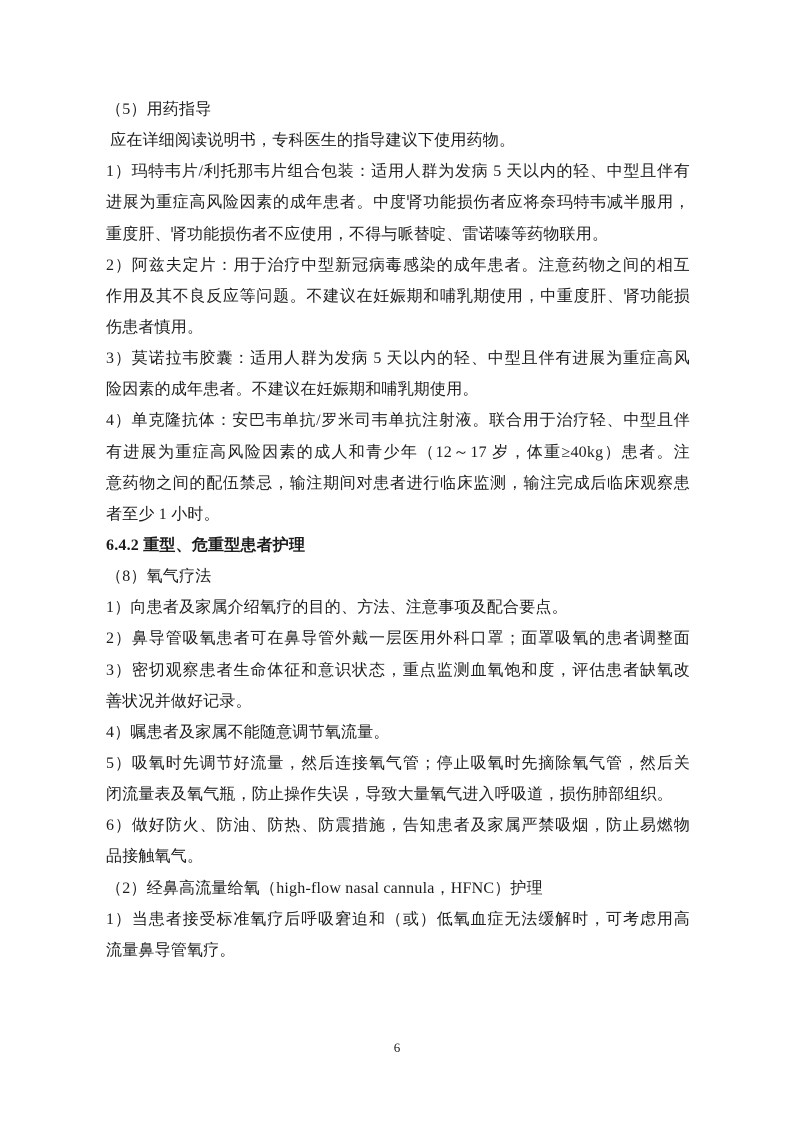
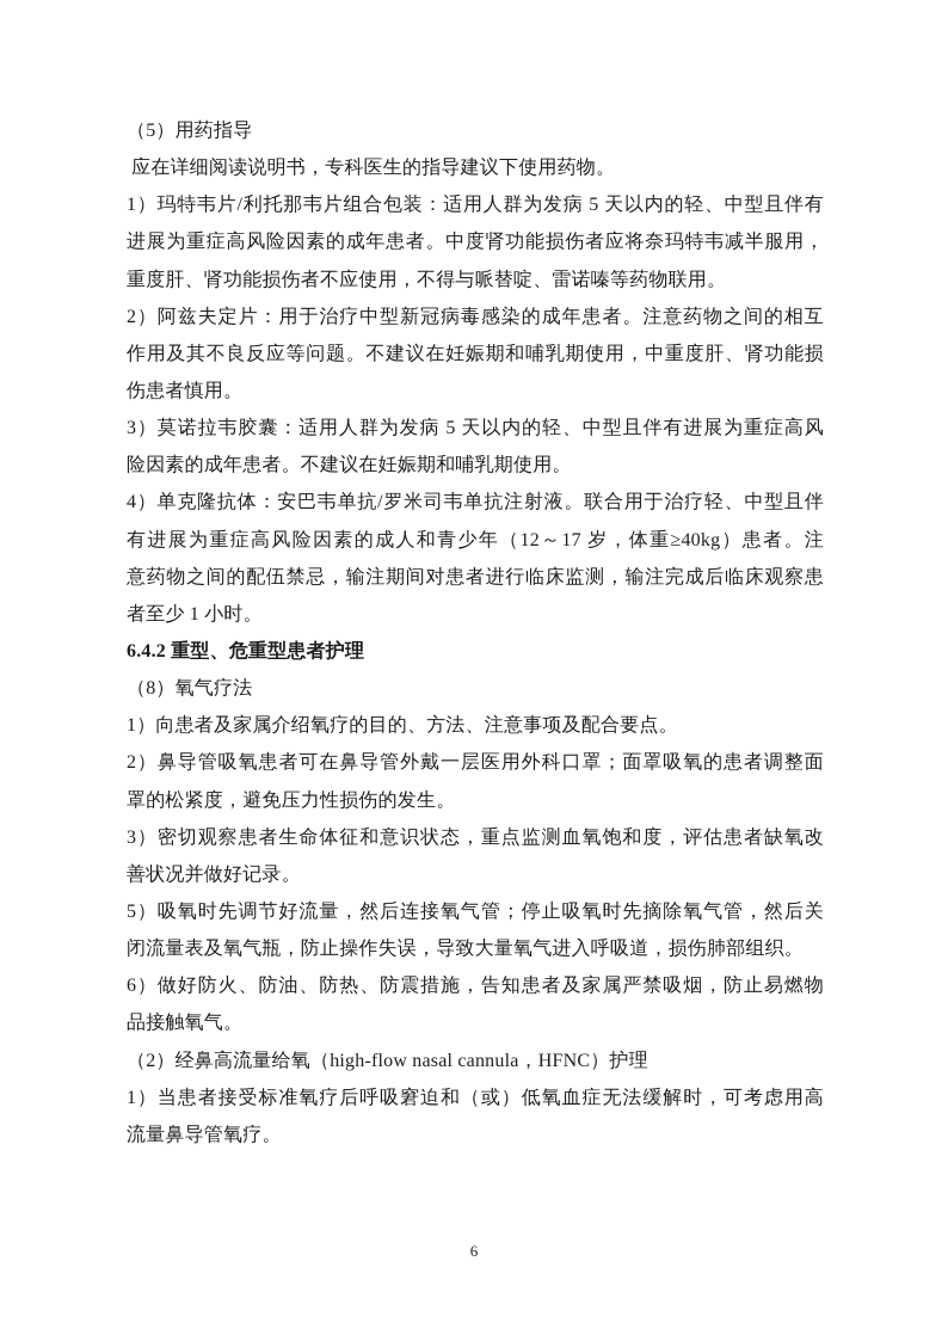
  （5）用药指导
  应在详细阅读说明书，专科医生的指导建议下使用药物。
  1）玛特韦片/利托那韦片组合包装：适用人群为发病 5 天以内的轻、中型且伴有
  进展为重症高风险因素的成年患者。中度肾功能损伤者应将奈玛特韦减半服用，
  重度肝、肾功能损伤者不应使用，不得与哌替啶、雷诺嗪等药物联用。
  2）阿兹夫定片：用于治疗中型新冠病毒感染的成年患者。注意药物之间的相互
  作用及其不良反应等问题。不建议在妊娠期和哺乳期使用，中重度肝、肾功能损
  伤患者慎用。
  3）莫诺拉韦胶囊：适用人群为发病 5 天以内的轻、中型且伴有进展为重症高风
  险因素的成年患者。不建议在妊娠期和哺乳期使用。
  4）单克隆抗体：安巴韦单抗/罗米司韦单抗注射液。联合用于治疗轻、中型且伴
  有进展为重症高风险因素的成人和青少年（12～17 岁，体重≥40kg）患者。注
  意药物之间的配伍禁忌，输注期间对患者进行临床监测，输注完成后临床观察患
  者至少 1 小时。
  6.4.2 重型、危重型患者护理
  （8）氧气疗法
  1）向患者及家属介绍氧疗的目的、方法、注意事项及配合要点。
  2）鼻导管吸氧患者可在鼻导管外戴一层医用外科口罩；面罩吸氧的患者调整面
+ 罩的松紧度，避免压力性损伤的发生。
  3）密切观察患者生命体征和意识状态，重点监测血氧饱和度，评估患者缺氧改
  善状况并做好记录。
- 4）嘱患者及家属不能随意调节氧流量。
  5）吸氧时先调节好流量，然后连接氧气管；停止吸氧时先摘除氧气管，然后关
  闭流量表及氧气瓶，防止操作失误，导致大量氧气进入呼吸道，损伤肺部组织。
  6）做好防火、防油、防热、防震措施，告知患者及家属严禁吸烟，防止易燃物
  品接触氧气。
  （2）经鼻高流量给氧（high-flow nasal cannula，HFNC）护理
  1）当患者接受标准氧疗后呼吸窘迫和（或）低氧血症无法缓解时，可考虑用高
  流量鼻导管氧疗。
  6
